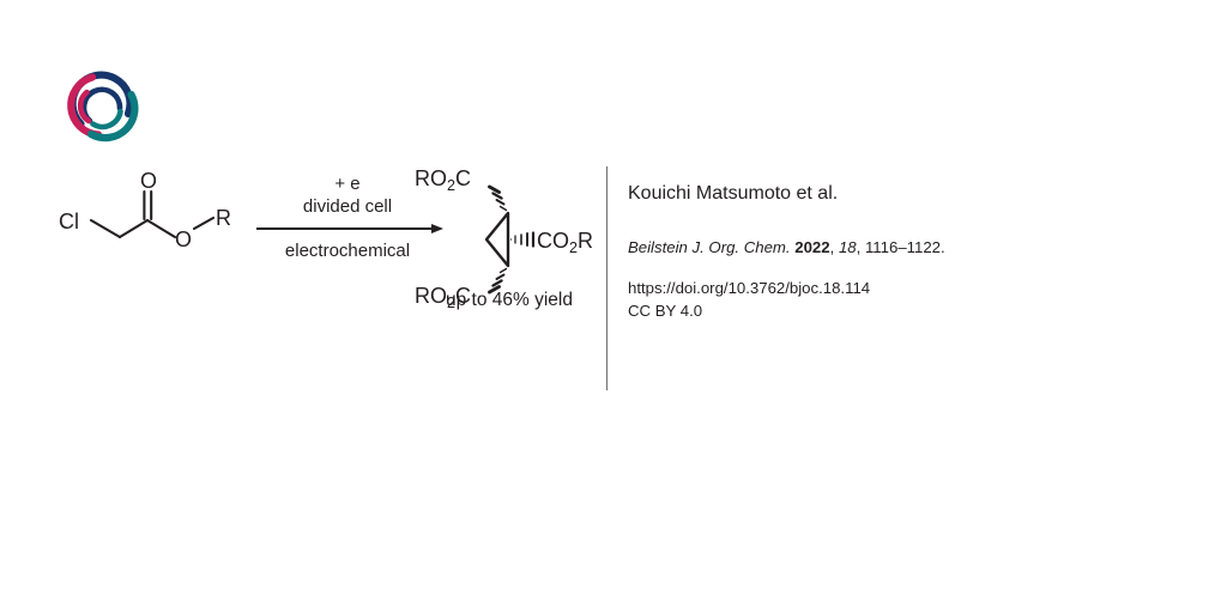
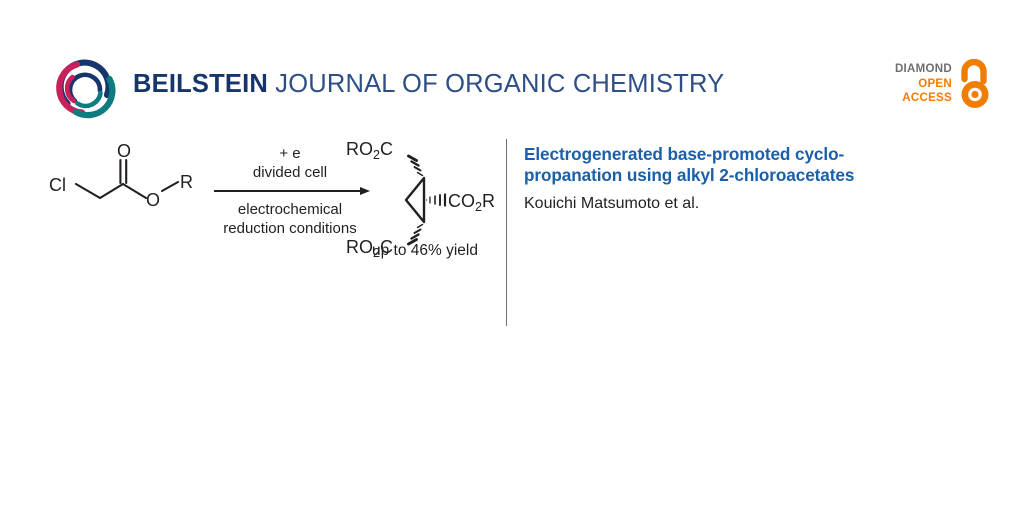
+ BEILSTEIN JOURNAL OF ORGANIC CHEMISTRY
+ DIAMOND
+ OPEN
+ ACCESS
  Cl
  O
  O
  R
  + e
  divided cell
  electrochemical
+ reduction conditions
  RO2C
  RO2C
  CO2R
  up to 46% yield
+ Electrogenerated base-promoted cyclo-
+ propanation using alkyl 2-chloroacetates
  Kouichi Matsumoto et al.
- Beilstein J. Org. Chem. 2022, 18, 1116–1122.
- https://doi.org/10.3762/bjoc.18.114
- CC BY 4.0
